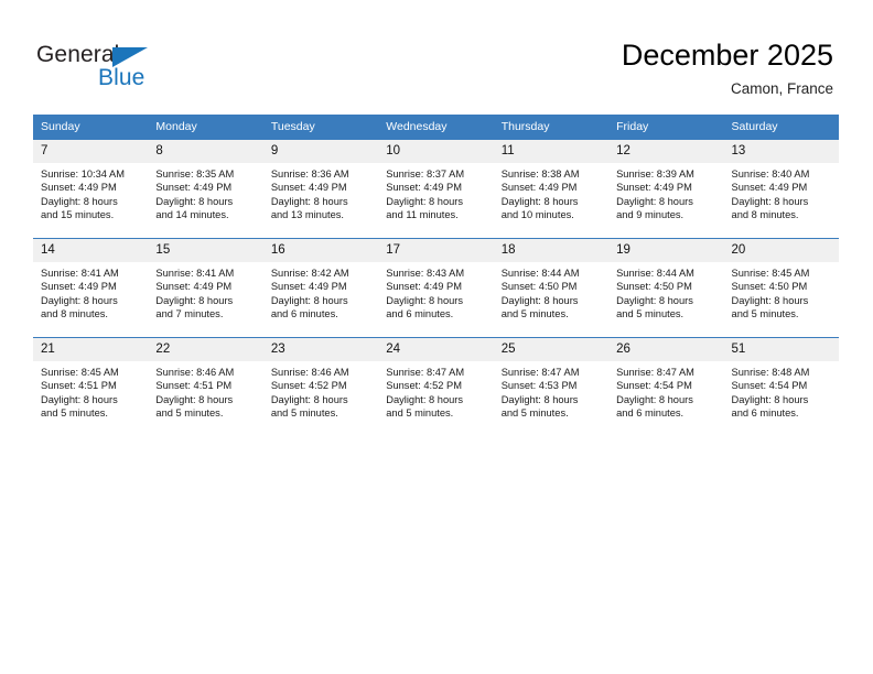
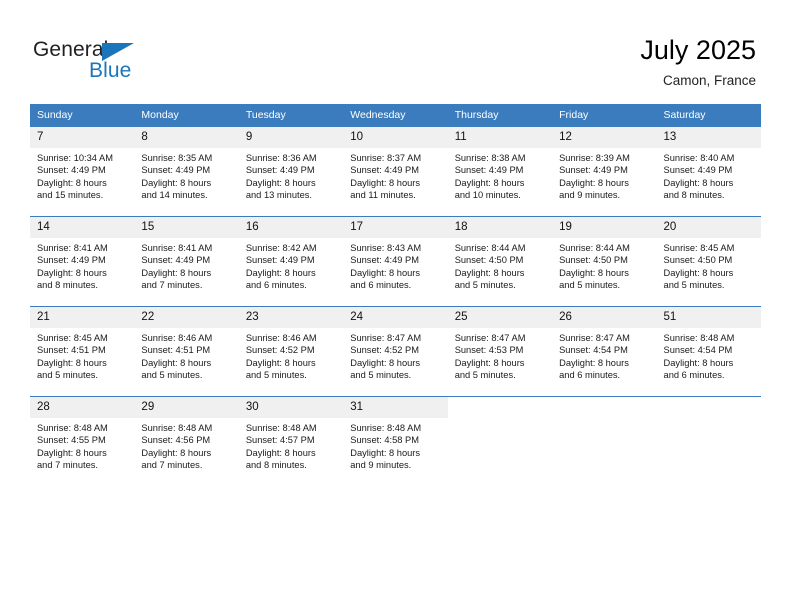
  General
  Blue
- December 2025
+ July 2025
  Camon, France
  Sunday	Monday	Tuesday	Wednesday	Thursday	Friday	Saturday
  7Sunrise: 10:34 AMSunset: 4:49 PMDaylight: 8 hoursand 15 minutes.	8Sunrise: 8:35 AMSunset: 4:49 PMDaylight: 8 hoursand 14 minutes.	9Sunrise: 8:36 AMSunset: 4:49 PMDaylight: 8 hoursand 13 minutes.	10Sunrise: 8:37 AMSunset: 4:49 PMDaylight: 8 hoursand 11 minutes.	11Sunrise: 8:38 AMSunset: 4:49 PMDaylight: 8 hoursand 10 minutes.	12Sunrise: 8:39 AMSunset: 4:49 PMDaylight: 8 hoursand 9 minutes.	13Sunrise: 8:40 AMSunset: 4:49 PMDaylight: 8 hoursand 8 minutes.
  14Sunrise: 8:41 AMSunset: 4:49 PMDaylight: 8 hoursand 8 minutes.	15Sunrise: 8:41 AMSunset: 4:49 PMDaylight: 8 hoursand 7 minutes.	16Sunrise: 8:42 AMSunset: 4:49 PMDaylight: 8 hoursand 6 minutes.	17Sunrise: 8:43 AMSunset: 4:49 PMDaylight: 8 hoursand 6 minutes.	18Sunrise: 8:44 AMSunset: 4:50 PMDaylight: 8 hoursand 5 minutes.	19Sunrise: 8:44 AMSunset: 4:50 PMDaylight: 8 hoursand 5 minutes.	20Sunrise: 8:45 AMSunset: 4:50 PMDaylight: 8 hoursand 5 minutes.
  21Sunrise: 8:45 AMSunset: 4:51 PMDaylight: 8 hoursand 5 minutes.	22Sunrise: 8:46 AMSunset: 4:51 PMDaylight: 8 hoursand 5 minutes.	23Sunrise: 8:46 AMSunset: 4:52 PMDaylight: 8 hoursand 5 minutes.	24Sunrise: 8:47 AMSunset: 4:52 PMDaylight: 8 hoursand 5 minutes.	25Sunrise: 8:47 AMSunset: 4:53 PMDaylight: 8 hoursand 5 minutes.	26Sunrise: 8:47 AMSunset: 4:54 PMDaylight: 8 hoursand 6 minutes.	51Sunrise: 8:48 AMSunset: 4:54 PMDaylight: 8 hoursand 6 minutes.
+ 28Sunrise: 8:48 AMSunset: 4:55 PMDaylight: 8 hoursand 7 minutes.	29Sunrise: 8:48 AMSunset: 4:56 PMDaylight: 8 hoursand 7 minutes.	30Sunrise: 8:48 AMSunset: 4:57 PMDaylight: 8 hoursand 8 minutes.	31Sunrise: 8:48 AMSunset: 4:58 PMDaylight: 8 hoursand 9 minutes.
